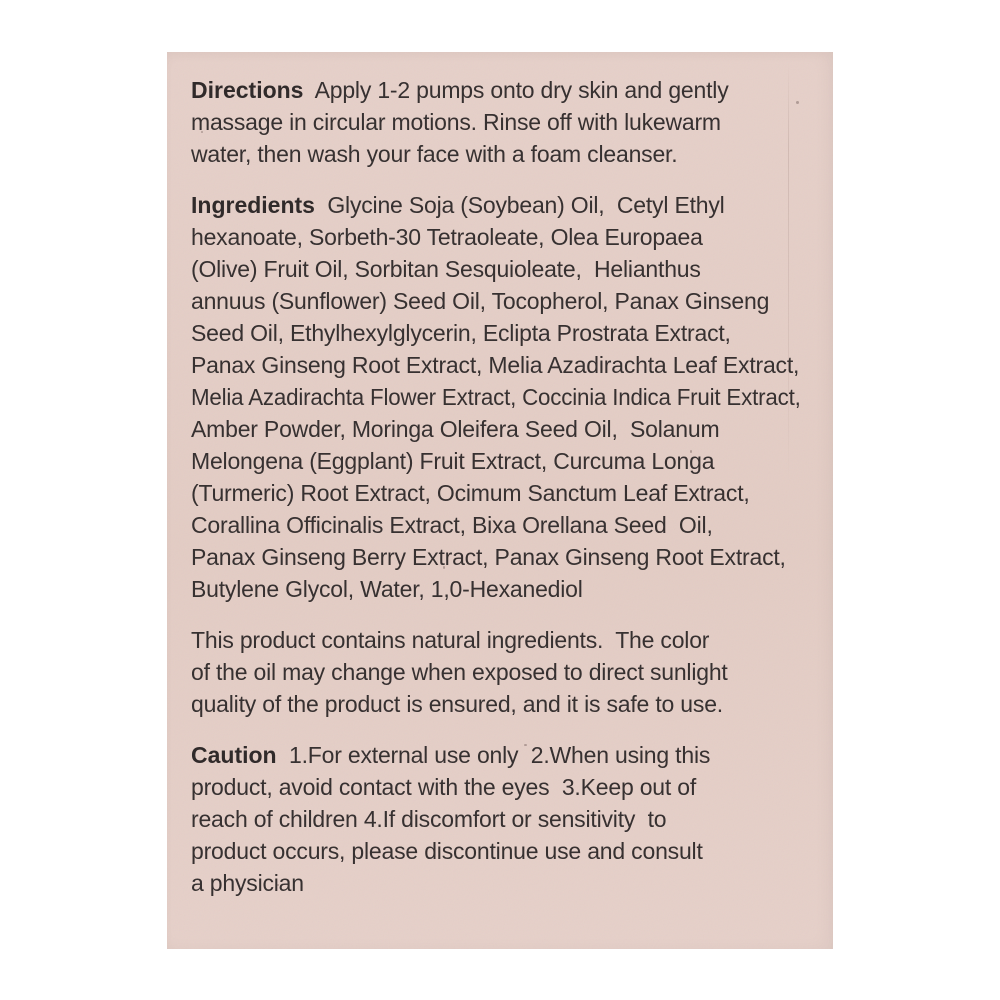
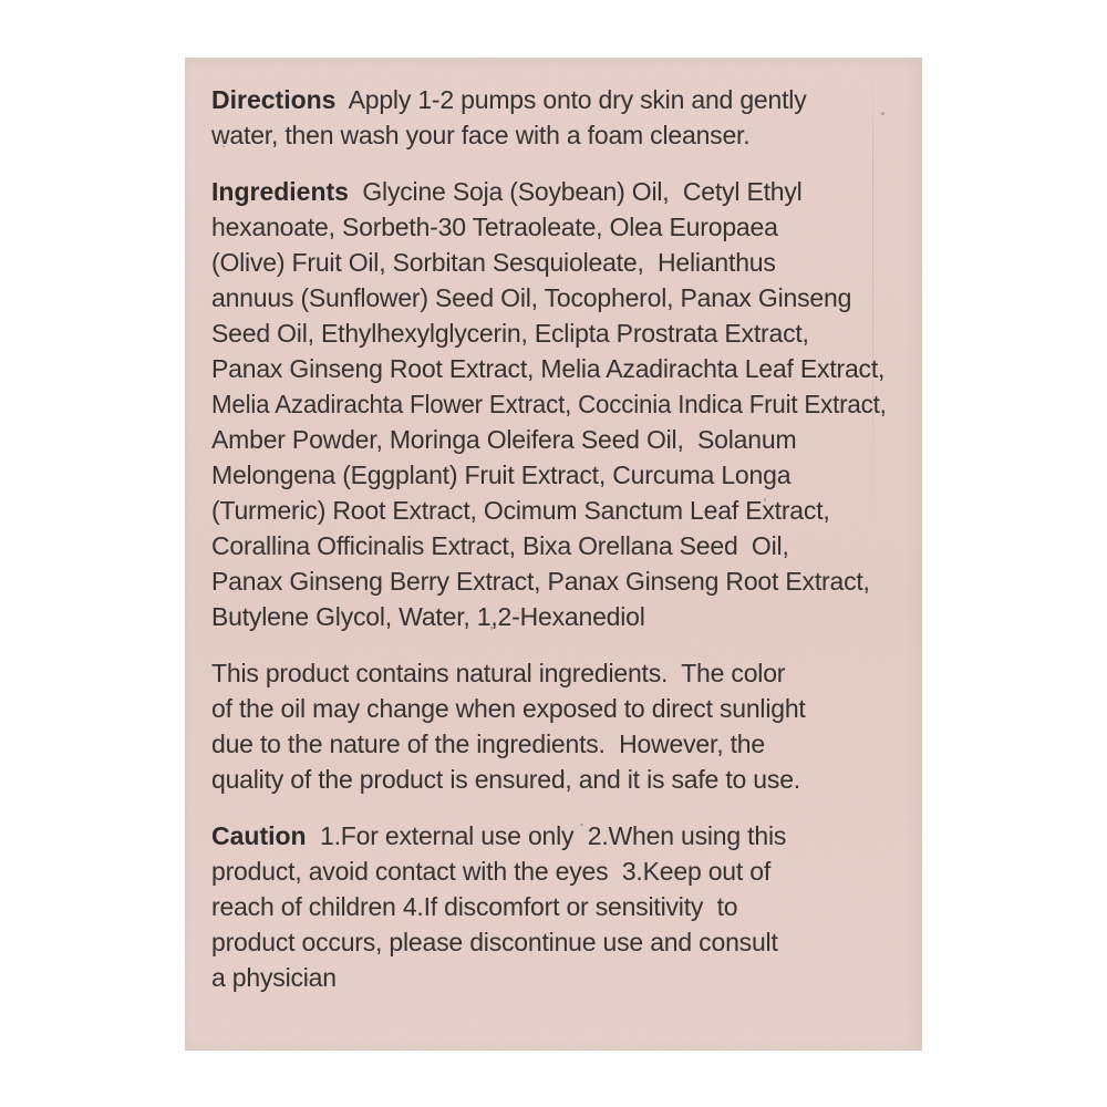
  Directions Apply 1-2 pumps onto dry skin and gently
- massage in circular motions. Rinse off with lukewarm
  water, then wash your face with a foam cleanser.
  Ingredients Glycine Soja (Soybean) Oil, Cetyl Ethyl
  hexanoate, Sorbeth-30 Tetraoleate, Olea Europaea
  (Olive) Fruit Oil, Sorbitan Sesquioleate, Helianthus
  annuus (Sunflower) Seed Oil, Tocopherol, Panax Ginseng
  Seed Oil, Ethylhexylglycerin, Eclipta Prostrata Extract,
  Panax Ginseng Root Extract, Melia Azadirachta Leaf Extract,
  Melia Azadirachta Flower Extract, Coccinia Indica Fruit Extrac
  Amber Powder, Moringa Oleifera Seed Oil, Solanum
  Melongena (Eggplant) Fruit Extract, Curcuma Longa
  (Turmeric) Root Extract, Ocimum Sanctum Leaf Extract,
  Corallina Officinalis Extract, Bixa Orellana Seed Oil,
  Panax Ginseng Berry Extract, Panax Ginseng Root Extract,
- Butylene Glycol, Water, 1,0-Hexanediol
+ Butylene Glycol, Water, 1,2-Hexanediol
  This product contains natural ingredients. The color
  of the oil may change when exposed to direct sunlight
+ due to the nature of the ingredients. However, the
  quality of the product is ensured, and it is safe to use.
  Caution 1.For external use only 2.When using this
  product, avoid contact with the eyes 3.Keep out of
  reach of children 4.If discomfort or sensitivity to
  product occurs, please discontinue use and consult
  a physician
